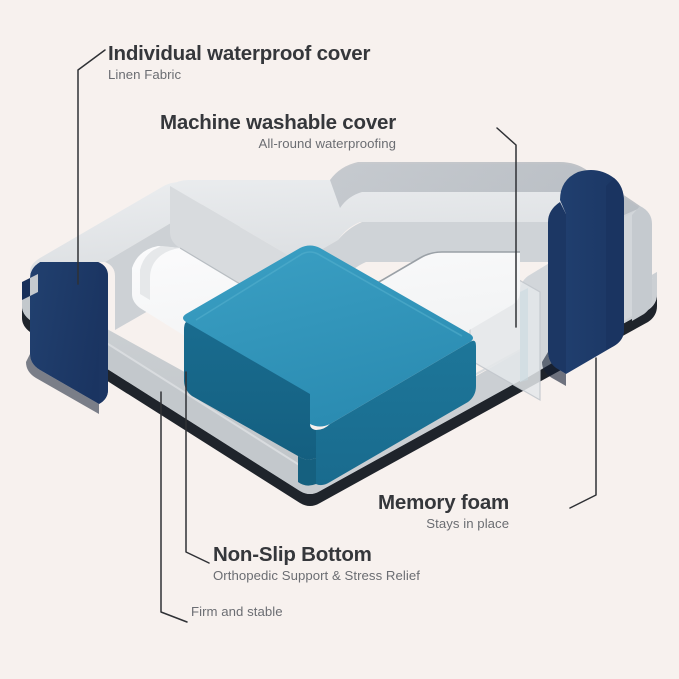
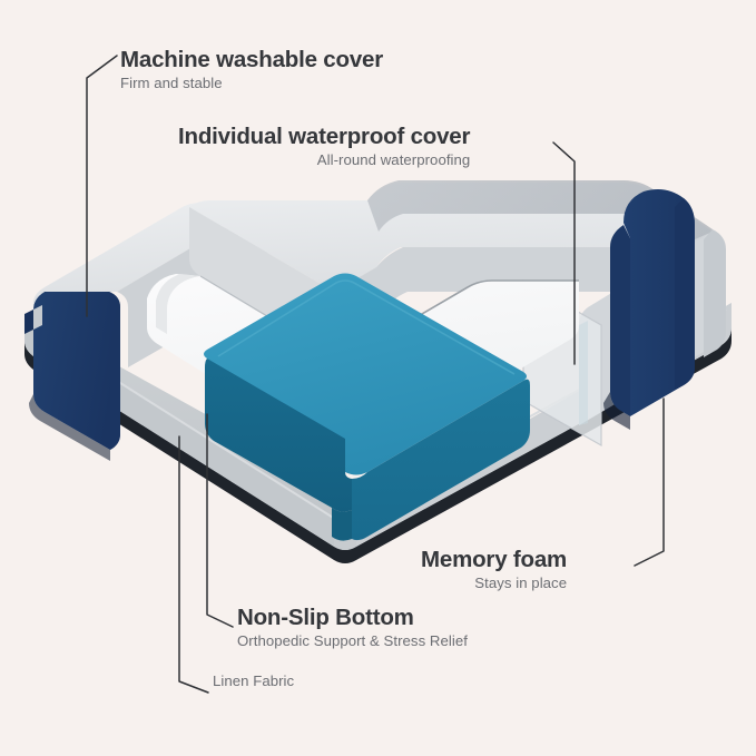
- Individual waterproof cover
+ Machine washable cover
- Linen Fabric
+ Firm and stable
- Machine washable cover
+ Individual waterproof cover
  All-round waterproofing
  Memory foam
  Stays in place
  Non-Slip Bottom
  Orthopedic Support & Stress Relief
- Firm and stable
+ Linen Fabric
